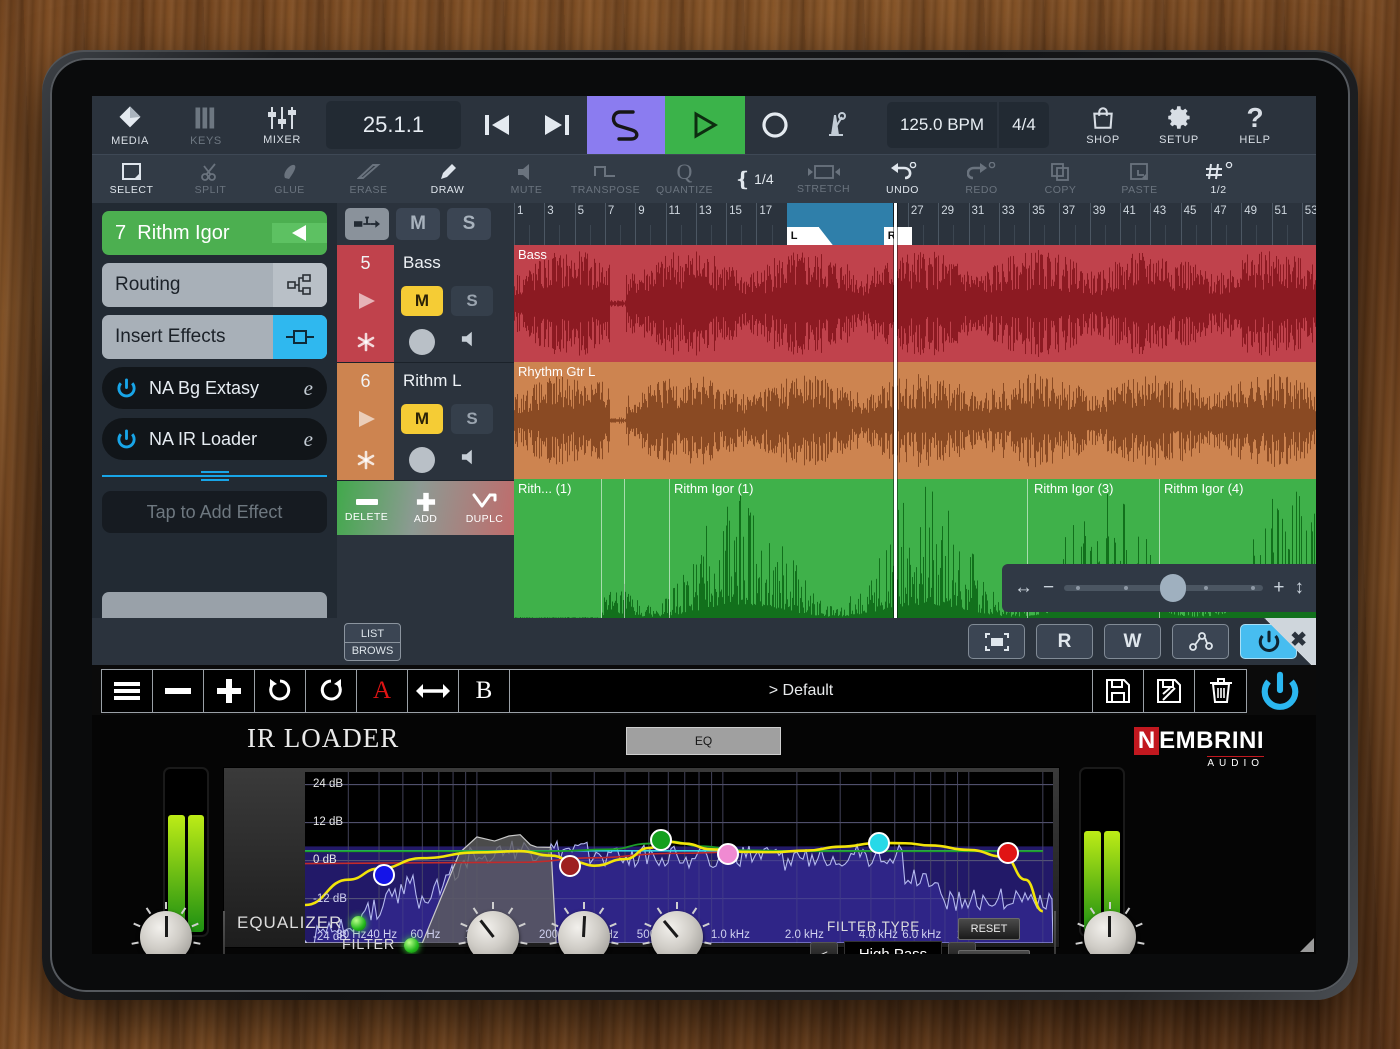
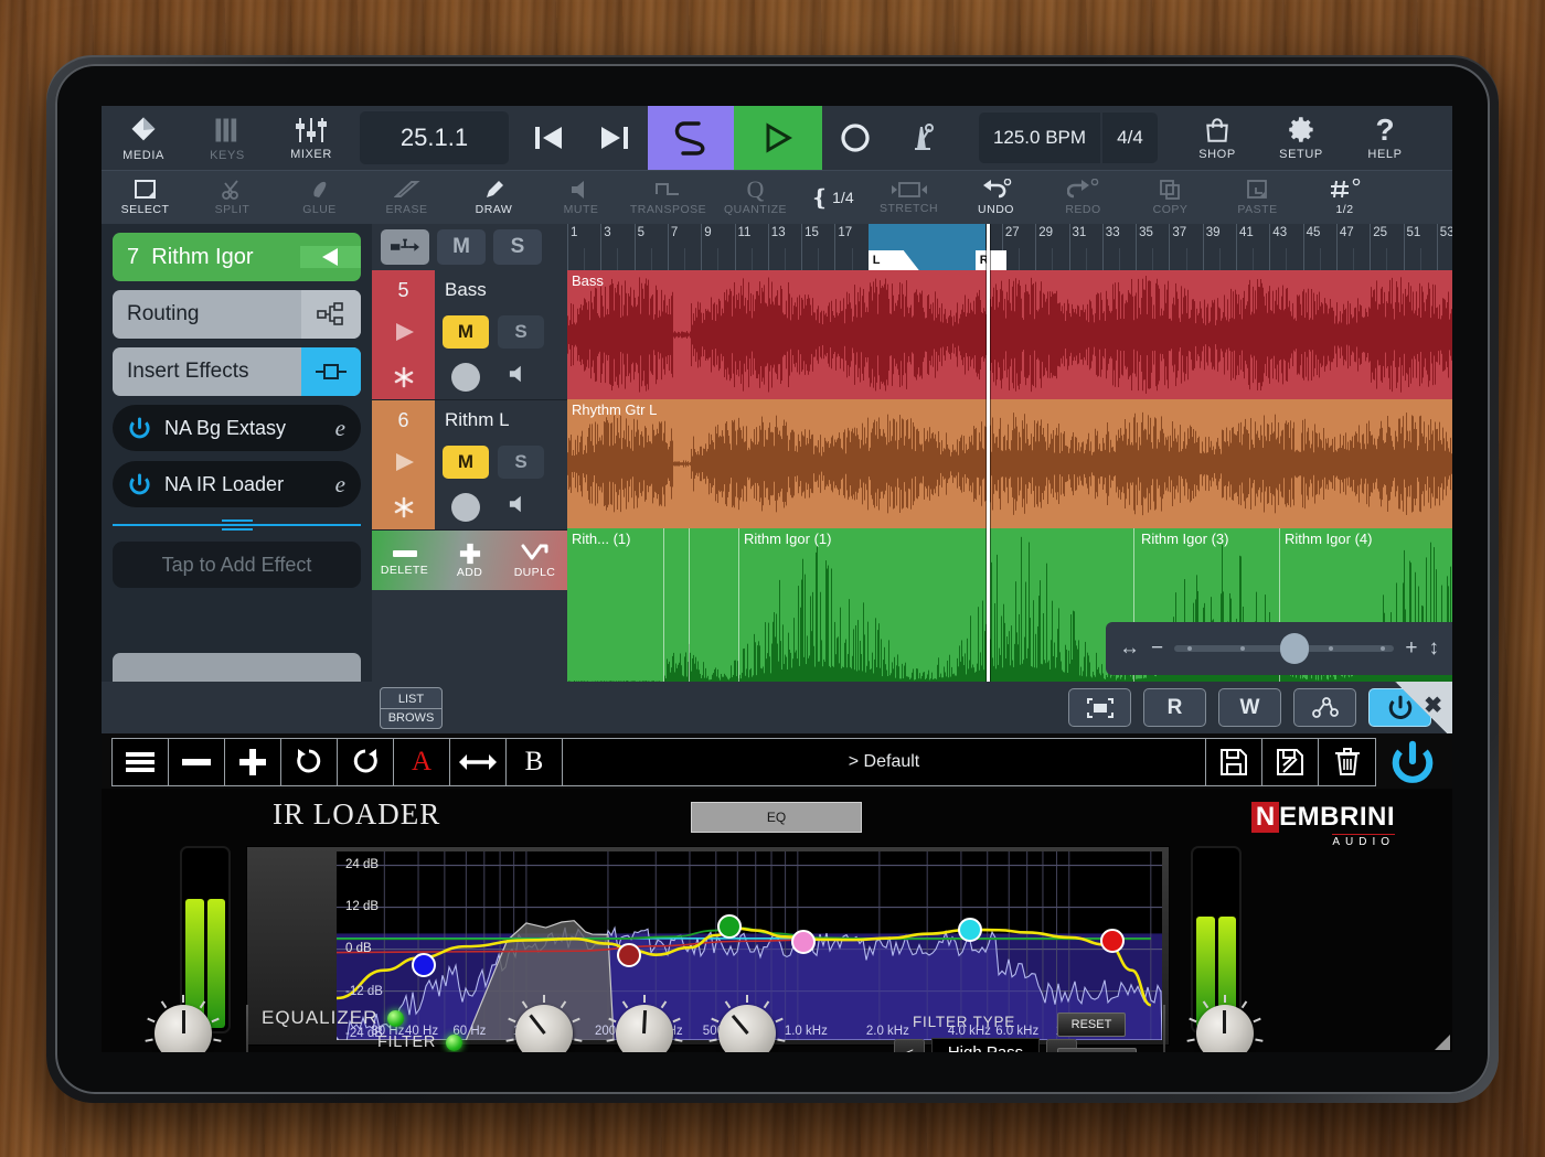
  MEDIA
  KEYS
  MIXER
  25.1.1
  125.0 BPM
  4/4
  SHOP
  SETUP
  ?
  HELP
  SELECT
  SPLIT
  GLUE
  ERASE
  DRAW
  MUTE
  TRANSPOSE
  Q
  QUANTIZE
  ❴
  1/4
  STRETCH
  UNDO
  REDO
  COPY
  PASTE
  1/2
  7 Rithm Igor
  Routing
  Insert Effects
  NA Bg Extasy
  e
  NA IR Loader
  e
  Tap to Add Effect
  M
  S
  5
  Bass
  M
  S
  6
  Rithm L
  M
  S
  DELETE
  ADD
  DUPLC
  1
  3
  5
  7
  9
  11
  13
  15
  17
  27
  29
  31
  33
  35
  37
  39
  41
  43
  45
  47
- 49
+ 25
  51
  53
  L
  R
  Bass
  Rhythm Gtr L
  Rith... (1)
  Rithm Igor (1)
  Rithm Igor (3)
  Rithm Igor (4)
  ↔
  −
  +
  ↕
  LIST
  BROWS
  R
  W
  ✖
  A
  B
  > Default
  IR LOADER
  EQ
  N
  EMBRINI
  AUDIO
  24 dB
  12 dB
  0 dB
  -12 dB
  -24 dB
  30 Hz
  40 Hz
  60 Hz
  1.0 kHz
  2.0 kHz
  4.0 kHz
  6.0 kHz
  EQUALIZER
  FILTER
  FILTER TYPE
  RESET
